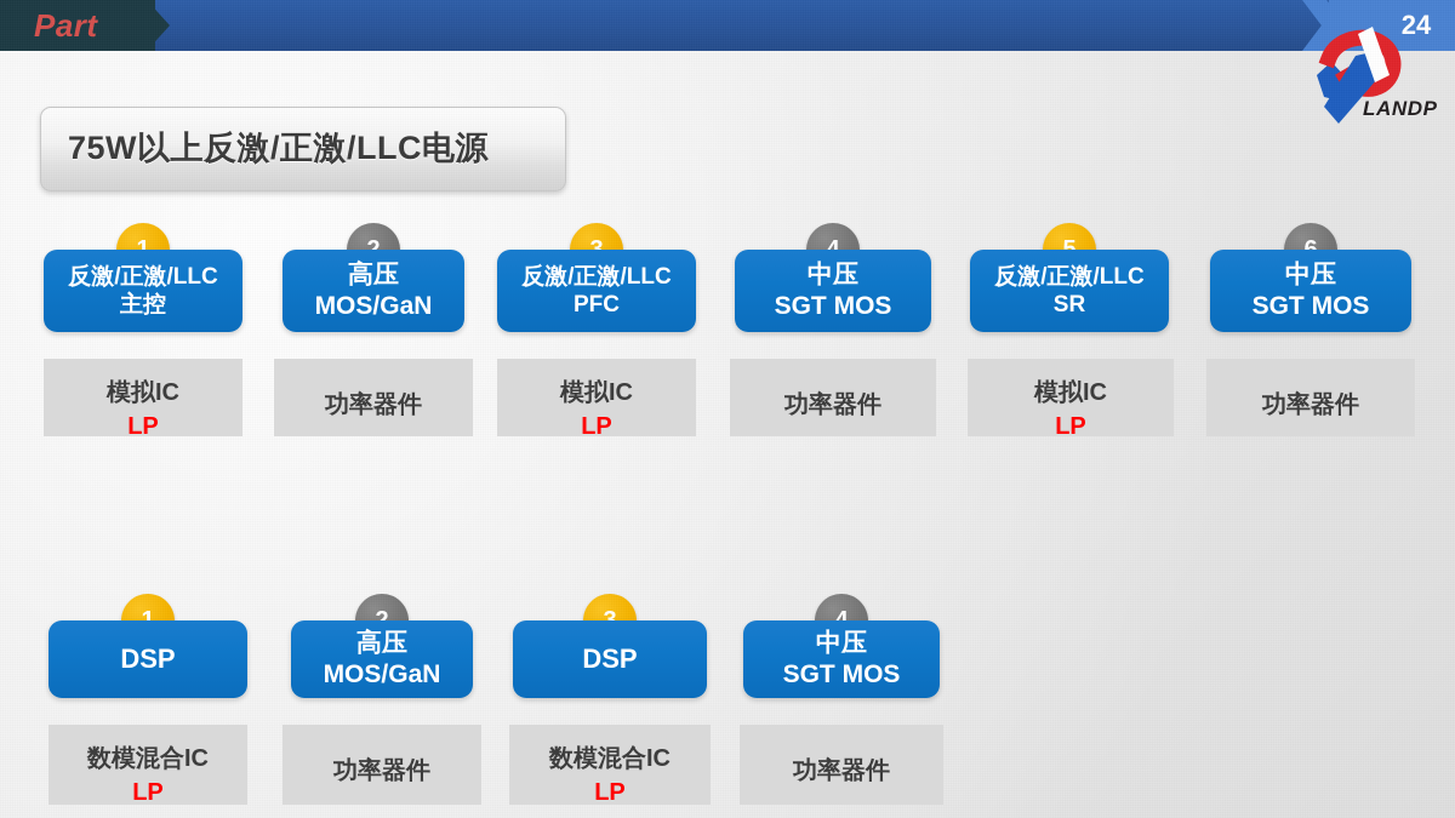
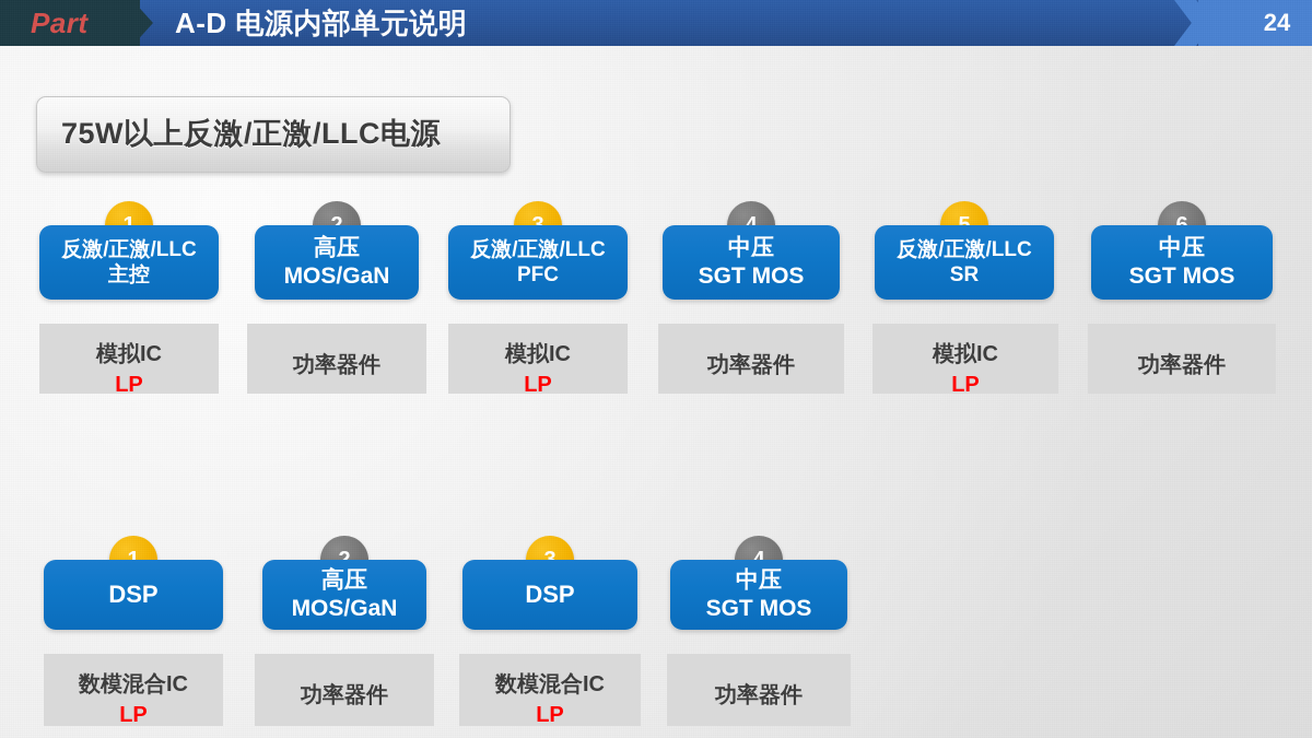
  Part
+ A-D 电源内部单元说明
  24
- LANDP
  75W以上反激/正激/LLC电源
  模拟IC
  LP
  反激/正激/LLC
  主控
  功率器件
  高压
  MOS/GaN
  模拟IC
  LP
  反激/正激/LLC
  PFC
  功率器件
  中压
  SGT MOS
  模拟IC
  LP
  反激/正激/LLC
  SR
  功率器件
  中压
  SGT MOS
  数模混合IC
  LP
  DSP
  功率器件
  高压
  MOS/GaN
  数模混合IC
  LP
  DSP
  功率器件
  中压
  SGT MOS
